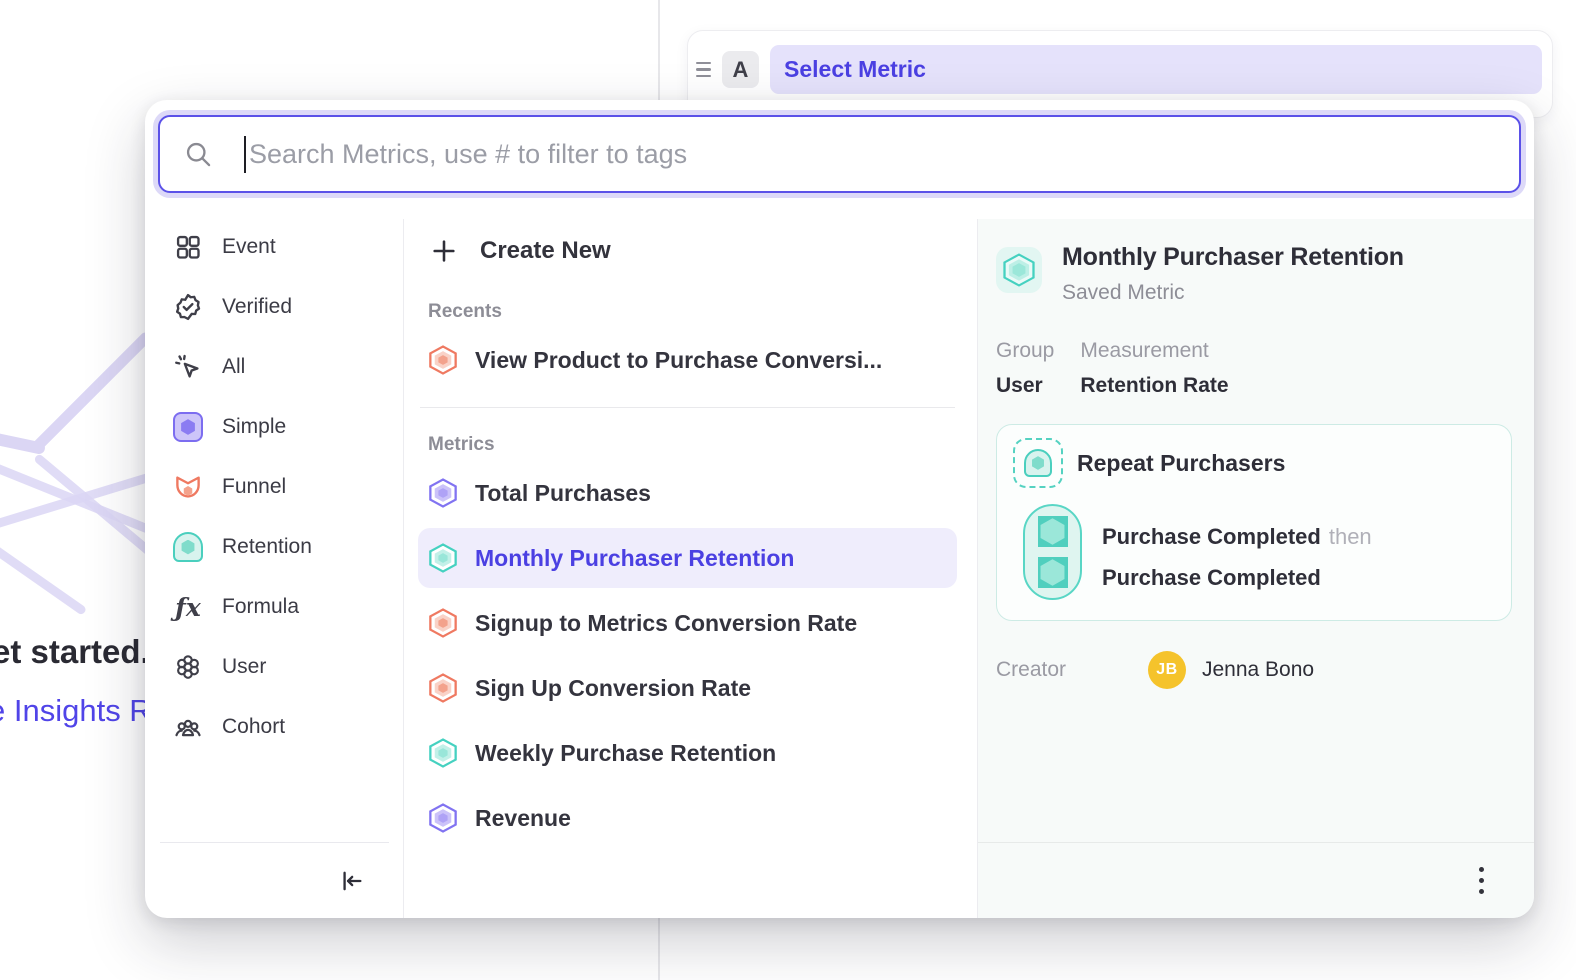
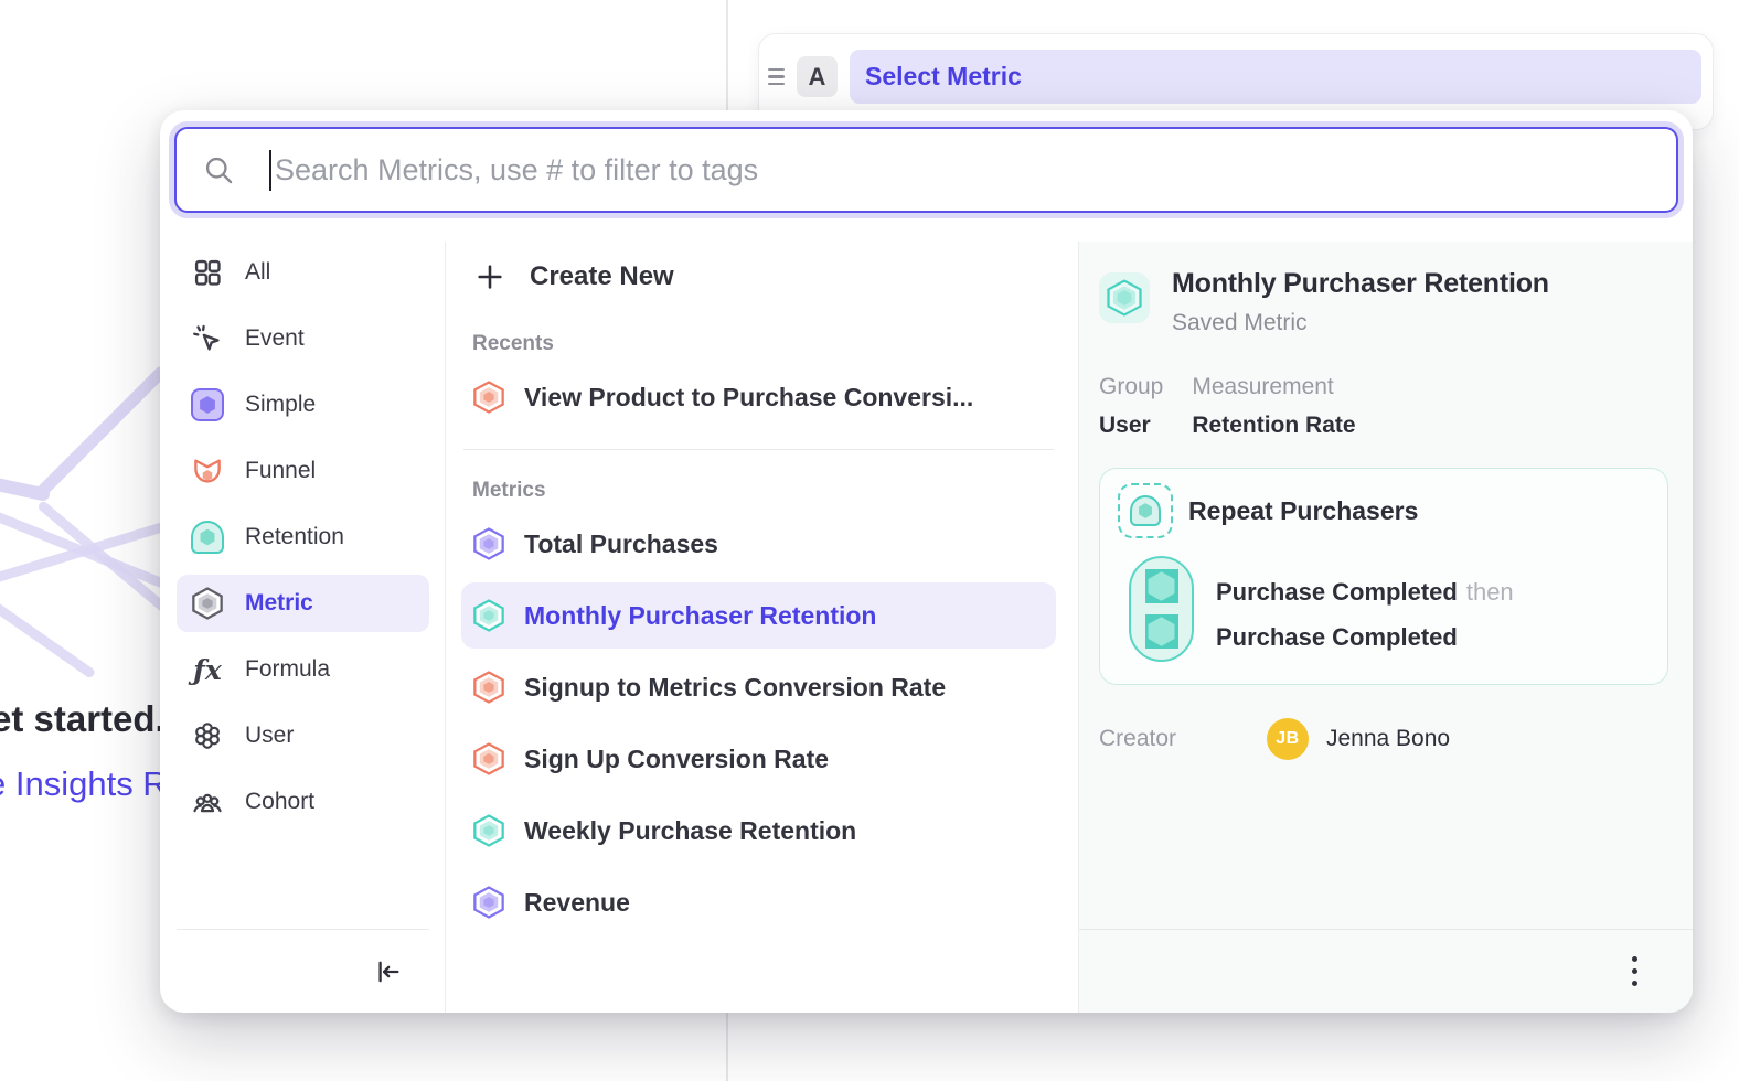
  et started
  Insights R
  A
  Select Metric
  Search Metrics, use # to filter to tags
- Event
+ All
- Verified
- All
+ Event
  Simple
  Funnel
  Retention
+ Metric
  ƒx
  Formula
  User
  Cohort
  Create New
  Recents
  View Product to Purchase Conversi...
  Metrics
  Total Purchases
  Monthly Purchaser Retention
  Signup to Metrics Conversion Rate
  Sign Up Conversion Rate
  Weekly Purchase Retention
  Revenue
  Monthly Purchaser Retention
  Saved Metric
  Group
  User
  Measurement
  Retention Rate
  Repeat Purchasers
  Purchase Completed then
  Purchase Completed
  Creator
  JB
  Jenna Bono
